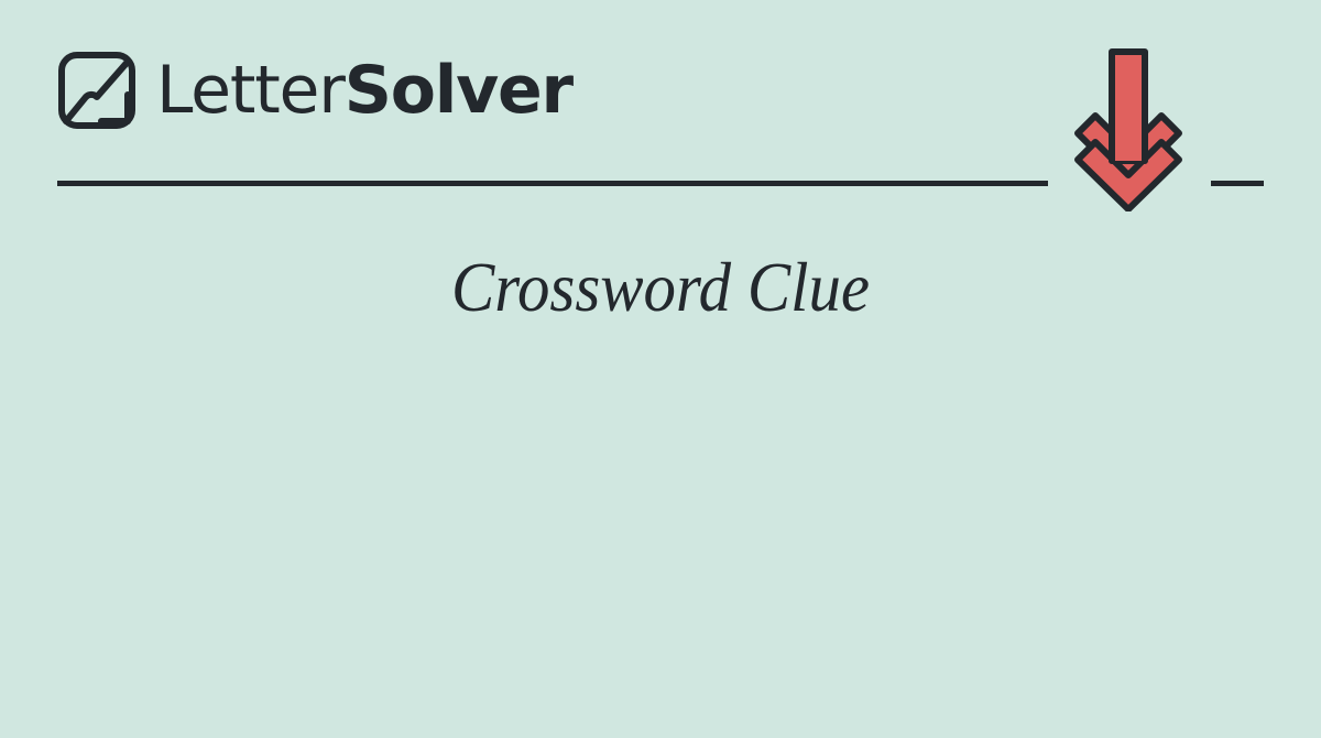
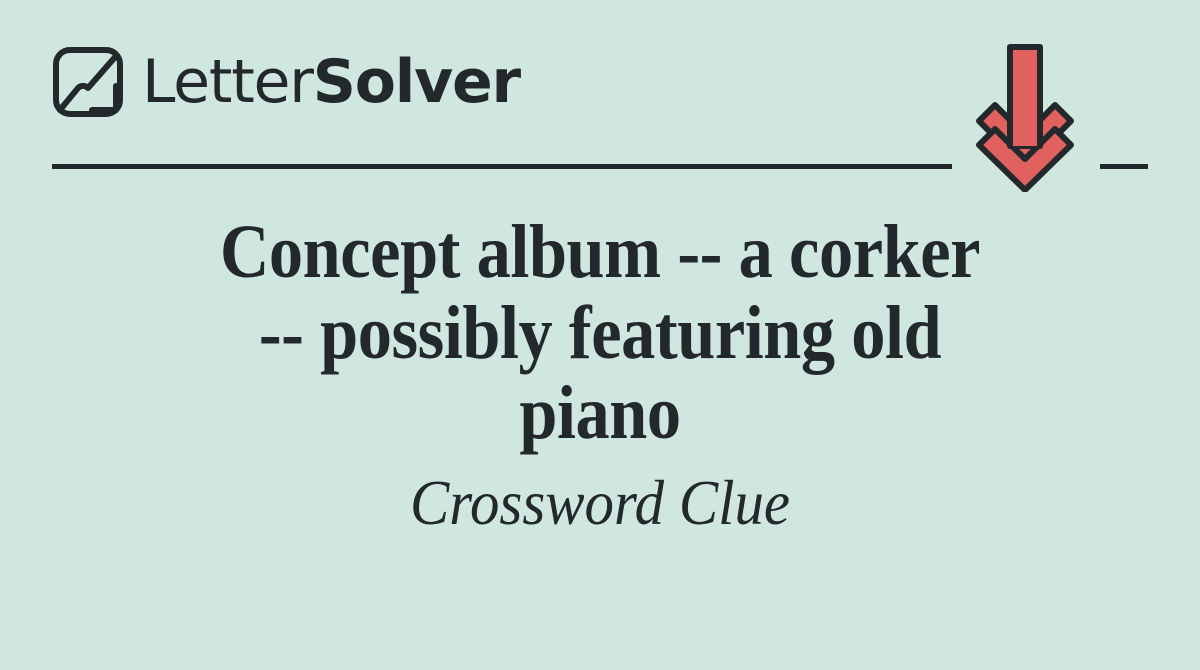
  Letter
  Solver
+ Concept album -- a corker
+ -- possibly featuring old
+ piano
  Crossword Clue
